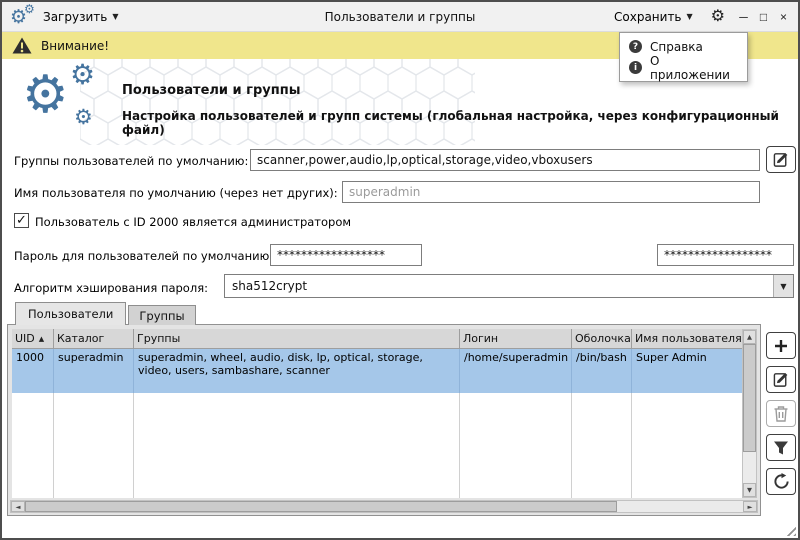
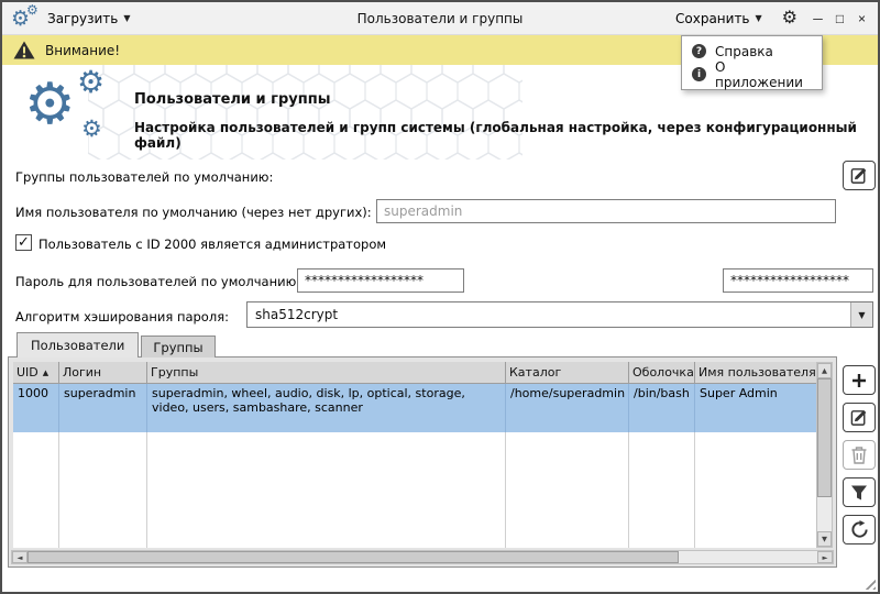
  ⚙
  ⚙
  Загрузить
  ▼
  Пользователи и группы
  Сохранить
  ▼
  ⚙
  ─
  □
  ×
  ?
  Справка
  i
  О приложении
  Внимание!
  ⚙
  ⚙
  ⚙
  Пользователи и группы
  Настройка пользователей и групп системы (глобальная настройка, через конфигурационный файл)
  Группы пользователей по умолчанию:
- scanner,power,audio,lp,optical,storage,video,vboxusers
  Имя пользователя по умолчанию (через нет других):
  superadmin
  ✓
  Пользователь с ID 2000 является администратором
  Пароль для пользователей по умолчанию
  ******************
  ******************
  Алгоритм хэширования пароля:
  sha512crypt
  ▼
  Пользователи
  Группы
  UID
  ▲
- Каталог
+ Логин
  Группы
- Логин
+ Каталог
  Оболочка
  Имя пользователя
  1000
  superadmin
  superadmin, wheel, audio, disk, lp, optical, storage, video, users, sambashare, scanner
  /home/superadmin
  /bin/bash
  Super Admin
  ▲
  ▼
  ◄
  ►
